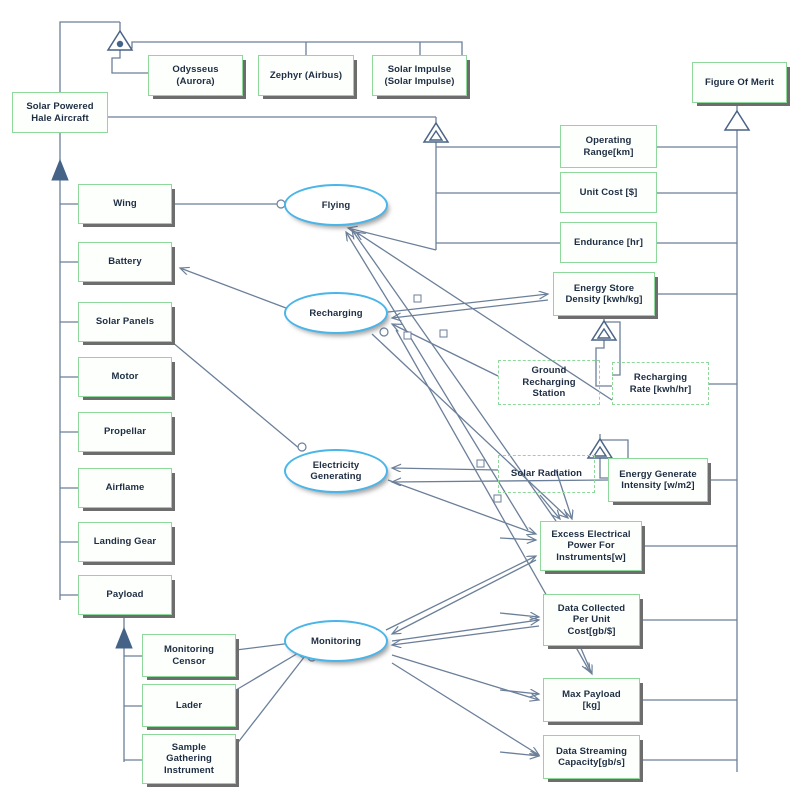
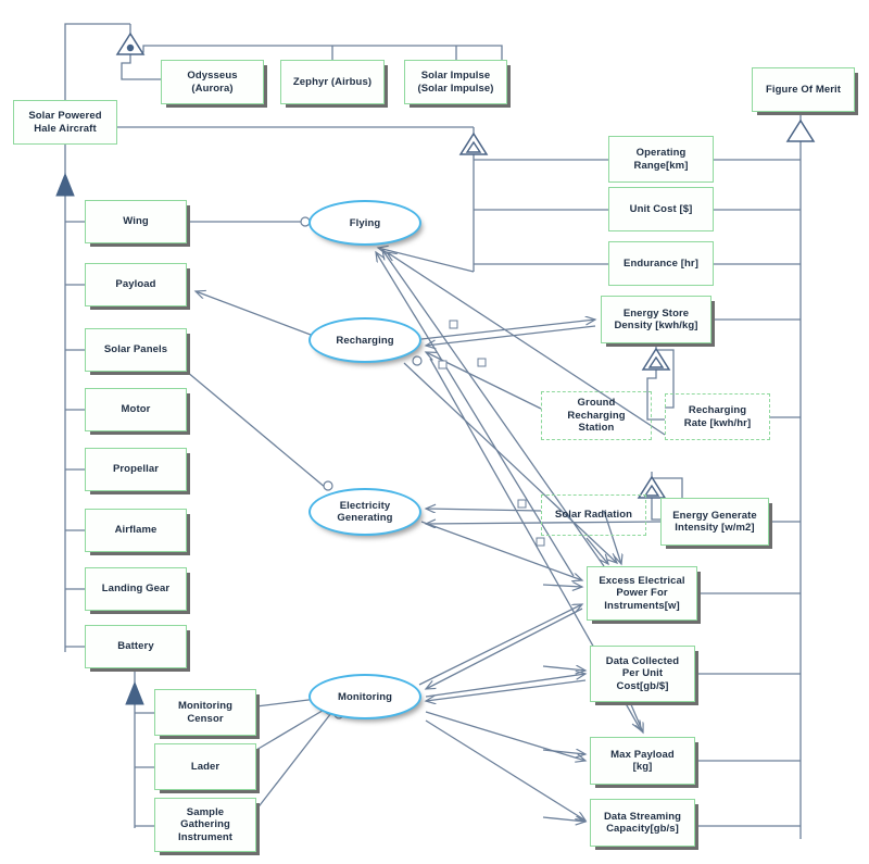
  Solar Powered
  Hale Aircraft
  Odysseus
  (Aurora)
  Zephyr (Airbus)
  Solar Impulse
  (Solar Impulse)
  Wing
- Battery
+ Payload
  Solar Panels
  Motor
  Propellar
  Airflame
  Landing Gear
- Payload
+ Battery
  Monitoring
  Censor
  Lader
  Sample
  Gathering
  Instrument
  Flying
  Recharging
  Electricity
  Generating
  Monitoring
  Figure Of Merit
  Operating
  Range[km]
  Unit Cost [$]
  Endurance [hr]
  Energy Store
  Density [kwh/kg]
  Recharging
  Rate [kwh/hr]
  Energy Generate
  Intensity [w/m2]
  Excess Electrical
  Power For
  Instruments[w]
  Data Collected
  Per Unit
  Cost[gb/$]
  Max Payload
  [kg]
  Data Streaming
  Capacity[gb/s]
  Ground
  Recharging
  Station
  Solar Radiation
